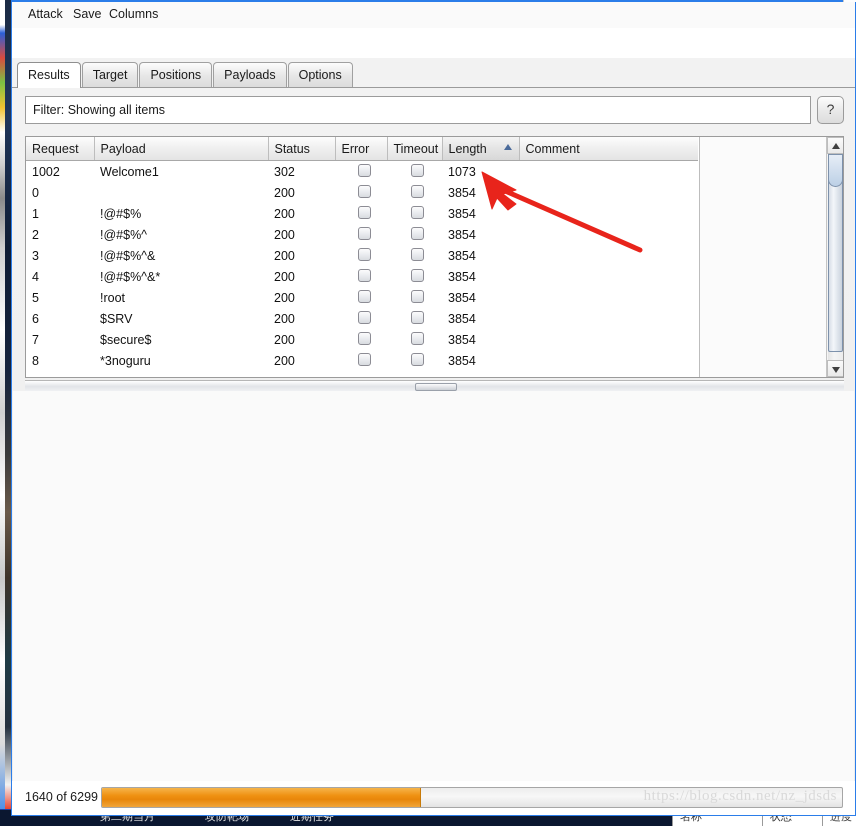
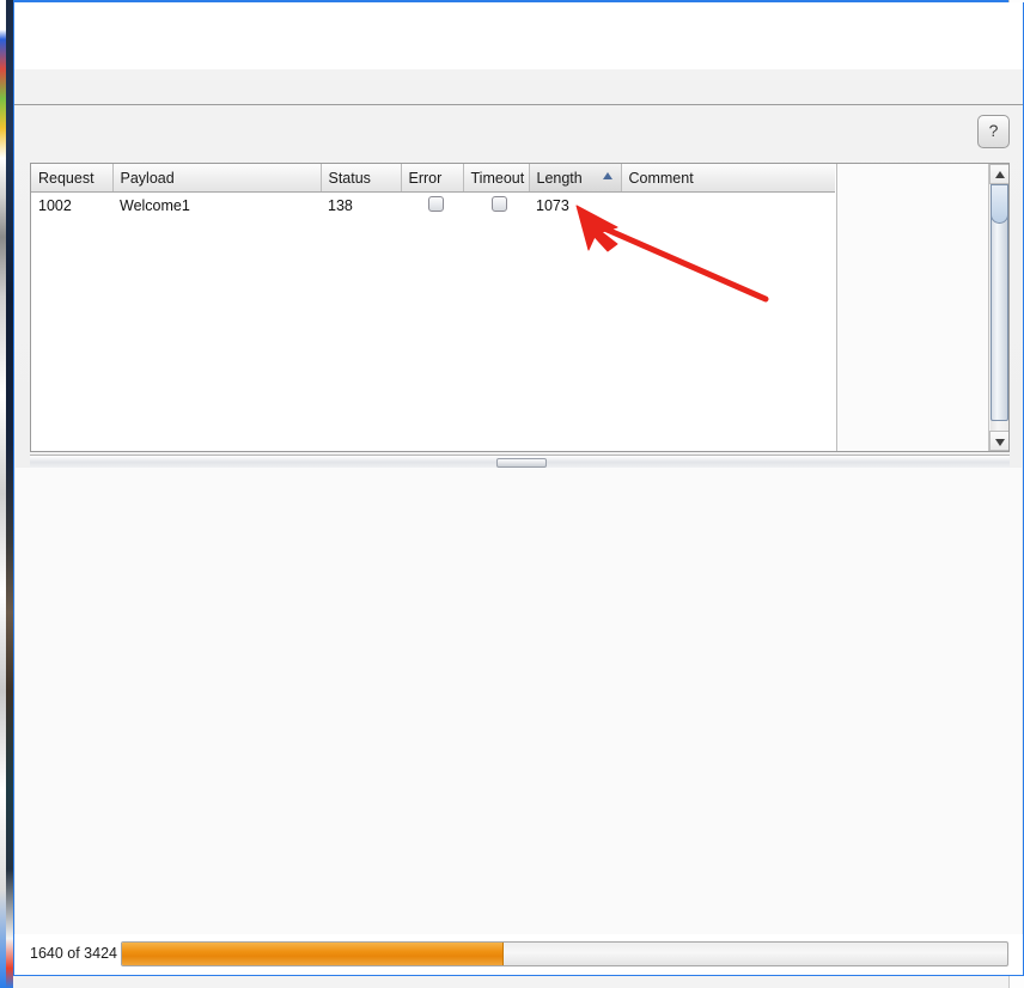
- 第二期当月
- 攻防靶场
- 近期任务
- 名称
- 状态
- 进度
- Attack
- Save
- Columns
- Results
- Target
- Positions
- Payloads
- Options
- Filter: Showing all items
  ?
  Request	Payload	Status	Error	Timeout	Length	Comment
- 1002	Welcome1	302			1073
+ 1002	Welcome1	138			1073
- 0		200			3854
- 1	!@#$%	200			3854
- 2	!@#$%^	200			3854
- 3	!@#$%^&	200			3854
- 4	!@#$%^&*	200			3854
- 5	!root	200			3854
- 6	$SRV	200			3854
- 7	$secure$	200			3854
- 8	*3noguru	200			3854
- 1640 of 6299
+ 1640 of 3424
- https://blog.csdn.net/nz_jdsds
